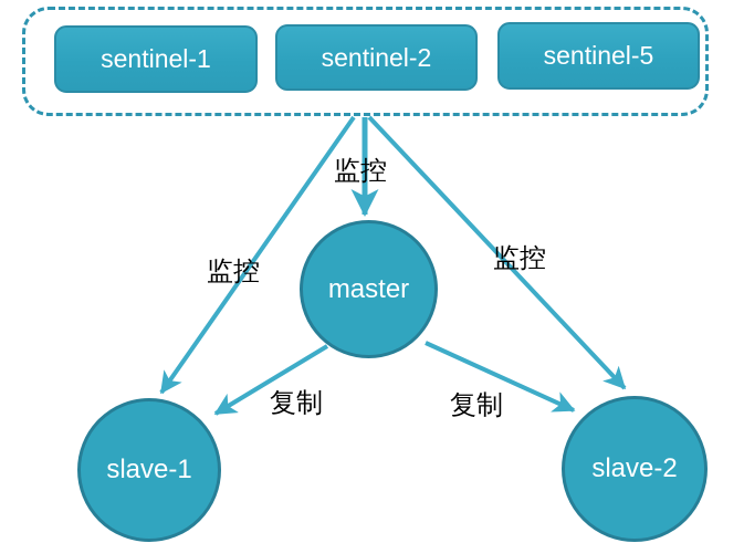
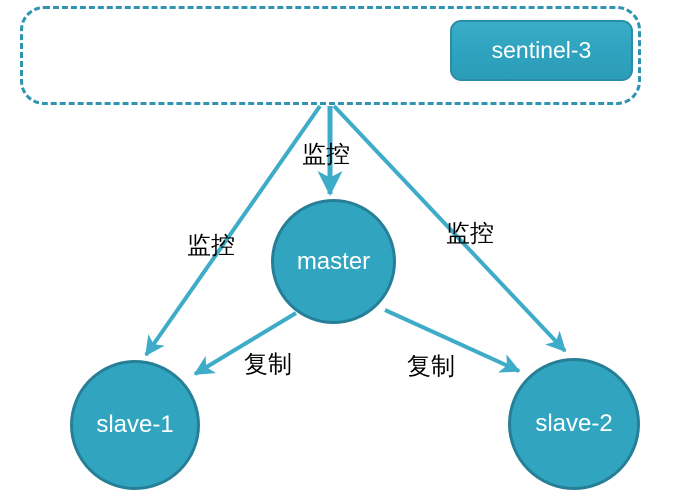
- sentinel-1
- sentinel-2
- sentinel-5
+ sentinel-3
  master
  slave-1
  slave-2
  监控
  监控
  监控
  复制
  复制
